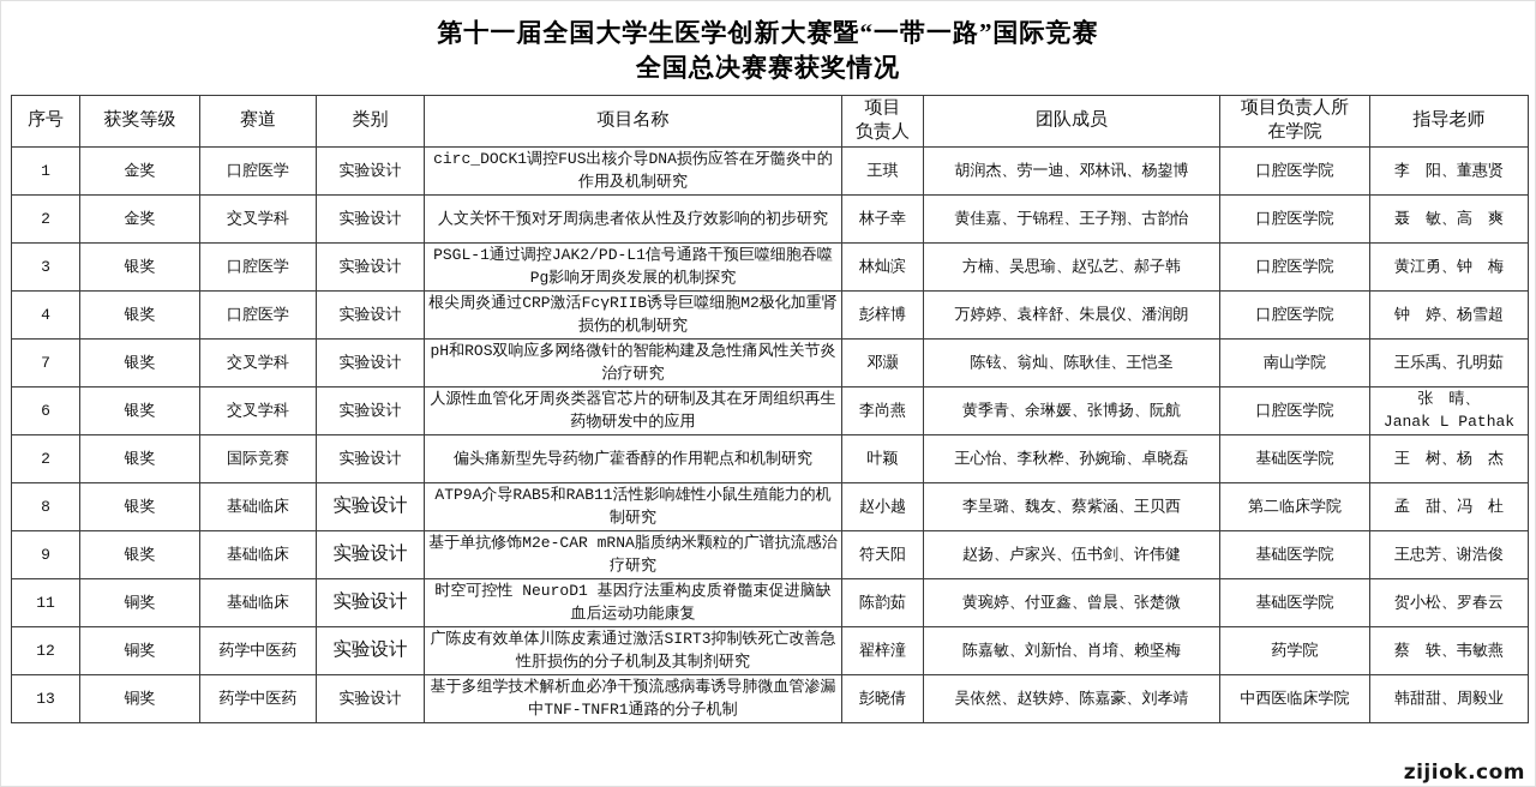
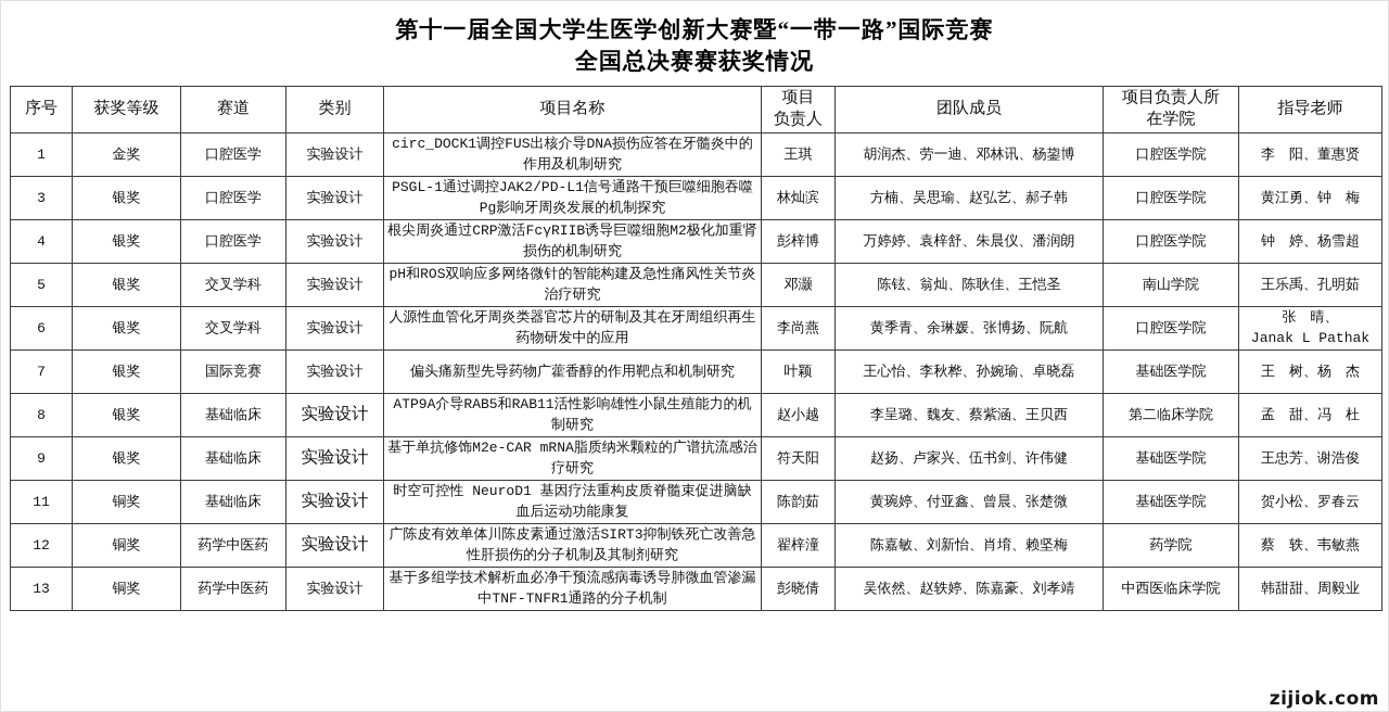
  第十一届全国大学生医学创新大赛暨“一带一路”国际竞赛
  全国总决赛赛获奖情况
  序号	获奖等级	赛道	类别	项目名称	项目 负责人	团队成员	项目负责人所 在学院	指导老师
  1	金奖	口腔医学	实验设计	circ_DOCK1调控FUS出核介导DNA损伤应答在牙髓炎中的作用及机制研究	王琪	胡润杰、劳一迪、邓林讯、杨鋆博	口腔医学院	李 阳、董惠贤
- 2	金奖	交叉学科	实验设计	人文关怀干预对牙周病患者依从性及疗效影响的初步研究	林子幸	黄佳嘉、于锦程、王子翔、古韵怡	口腔医学院	聂 敏、高 爽
  3	银奖	口腔医学	实验设计	PSGL-1通过调控JAK2/PD-L1信号通路干预巨噬细胞吞噬Pg影响牙周炎发展的机制探究	林灿滨	方楠、吴思瑜、赵弘艺、郝子韩	口腔医学院	黄江勇、钟 梅
  4	银奖	口腔医学	实验设计	根尖周炎通过CRP激活FcγRIIB诱导巨噬细胞M2极化加重肾损伤的机制研究	彭梓博	万婷婷、袁梓舒、朱晨仪、潘润朗	口腔医学院	钟 婷、杨雪超
- 7	银奖	交叉学科	实验设计	pH和ROS双响应多网络微针的智能构建及急性痛风性关节炎治疗研究	邓灏	陈铉、翁灿、陈耿佳、王恺圣	南山学院	王乐禹、孔明茹
+ 5	银奖	交叉学科	实验设计	pH和ROS双响应多网络微针的智能构建及急性痛风性关节炎治疗研究	邓灏	陈铉、翁灿、陈耿佳、王恺圣	南山学院	王乐禹、孔明茹
  6	银奖	交叉学科	实验设计	人源性血管化牙周炎类器官芯片的研制及其在牙周组织再生药物研发中的应用	李尚燕	黄季青、余琳媛、张博扬、阮航	口腔医学院	张 晴、 Janak L Pathak
- 2	银奖	国际竞赛	实验设计	偏头痛新型先导药物广藿香醇的作用靶点和机制研究	叶颖	王心怡、李秋桦、孙婉瑜、卓晓磊	基础医学院	王 树、杨 杰
+ 7	银奖	国际竞赛	实验设计	偏头痛新型先导药物广藿香醇的作用靶点和机制研究	叶颖	王心怡、李秋桦、孙婉瑜、卓晓磊	基础医学院	王 树、杨 杰
  8	银奖	基础临床	实验设计	ATP9A介导RAB5和RAB11活性影响雄性小鼠生殖能力的机制研究	赵小越	李呈璐、魏友、蔡紫涵、王贝西	第二临床学院	孟 甜、冯 杜
  9	银奖	基础临床	实验设计	基于单抗修饰M2e-CAR mRNA脂质纳米颗粒的广谱抗流感治疗研究	符天阳	赵扬、卢家兴、伍书剑、许伟健	基础医学院	王忠芳、谢浩俊
  11	铜奖	基础临床	实验设计	时空可控性 NeuroD1 基因疗法重构皮质脊髓束促进脑缺血后运动功能康复	陈韵茹	黄琬婷、付亚鑫、曾晨、张楚微	基础医学院	贺小松、罗春云
  12	铜奖	药学中医药	实验设计	广陈皮有效单体川陈皮素通过激活SIRT3抑制铁死亡改善急性肝损伤的分子机制及其制剂研究	翟梓潼	陈嘉敏、刘新怡、肖堉、赖坚梅	药学院	蔡 轶、韦敏燕
  13	铜奖	药学中医药	实验设计	基于多组学技术解析血必净干预流感病毒诱导肺微血管渗漏中TNF-TNFR1通路的分子机制	彭晓倩	吴依然、赵轶婷、陈嘉豪、刘孝靖	中西医临床学院	韩甜甜、周毅业
  zijiok.com
